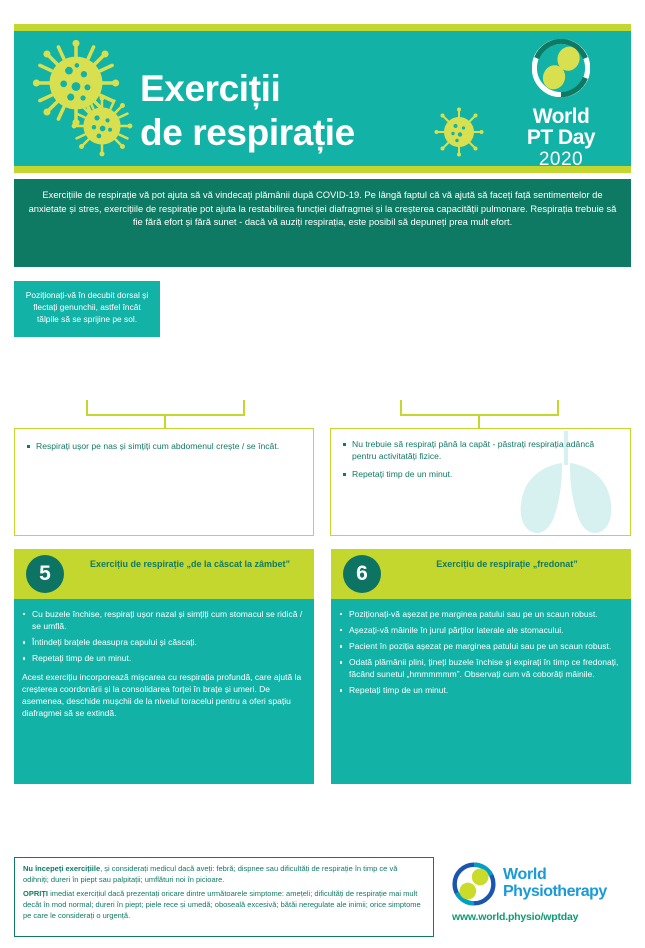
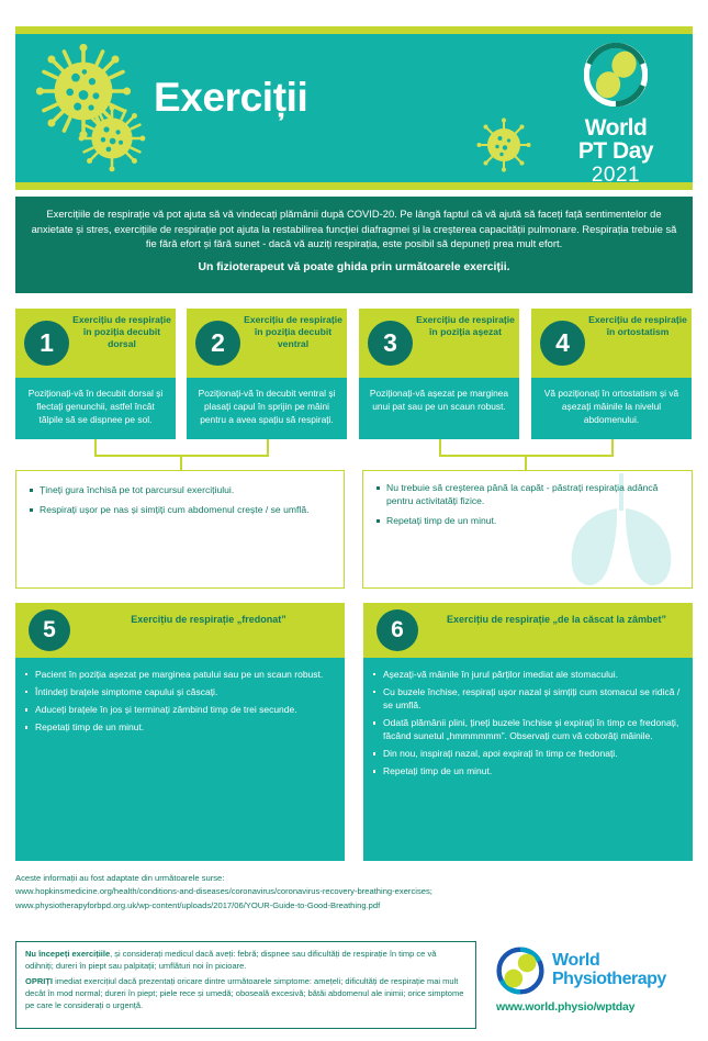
  Exerciții
- de respirație
  World
  PT Day
- 2020
+ 2021
- Exercițiile de respirație vă pot ajuta să vă vindecați plămânii după COVID-19. Pe lângă faptul că vă ajută să faceți față sentimentelor de anxietate și stres, exercițiile de respirație pot ajuta la restabilirea funcției diafragmei și la creșterea capacității pulmonare. Respirația trebuie să fie fără efort și fără sunet - dacă vă auziți respirația, este posibil să depuneți prea mult efort.
+ Exercițiile de respirație vă pot ajuta să vă vindecați plămânii după COVID-20. Pe lângă faptul că vă ajută să faceți față sentimentelor de anxietate și stres, exercițiile de respirație pot ajuta la restabilirea funcției diafragmei și la creșterea capacității pulmonare. Respirația trebuie să fie fără efort și fără sunet - dacă vă auziți respirația, este posibil să depuneți prea mult efort.
+ Un fizioterapeut vă poate ghida prin următoarele exerciții.
+ 1
+ Exercițiu de respirație în poziția decubit dorsal
- Poziționați-vă în decubit dorsal și flectați genunchii, astfel încât tălpile să se sprijine pe sol.
+ Poziționați-vă în decubit dorsal și flectați genunchii, astfel încât tălpile să se dispnee pe sol.
+ 2
+ Exercițiu de respirație în poziția decubit ventral
+ Poziționați-vă în decubit ventral și plasați capul în sprijin pe mâini pentru a avea spațiu să respirați.
+ 3
+ Exercițiu de respirație în poziția așezat
+ Poziționați-vă așezat pe marginea unui pat sau pe un scaun robust.
+ 4
+ Exercițiu de respirație în ortostatism
+ Vă poziționați în ortostatism și vă așezați mâinile la nivelul abdomenului.
+ Țineți gura închisă pe tot parcursul exercițiului.
- Respirați ușor pe nas și simțiți cum abdomenul crește / se încât.
+ Respirați ușor pe nas și simțiți cum abdomenul crește / se umflă.
- Nu trebuie să respirați până la capăt - păstrați respirația adâncă pentru activitatăți fizice.
+ Nu trebuie să creșterea până la capăt - păstrați respirația adâncă pentru activitatăți fizice.
  Repetați timp de un minut.
  5
- Exercițiu de respirație „de la căscat la zâmbet”
+ Exercițiu de respirație „fredonat”
- Cu buzele închise, respirați ușor nazal și simțiți cum stomacul se ridică / se umflă.
+ Pacient în poziția așezat pe marginea patului sau pe un scaun robust.
- Întindeți brațele deasupra capului și căscați.
+ Întindeți brațele simptome capului și căscați.
+ Aduceți brațele în jos și terminați zâmbind timp de trei secunde.
  Repetați timp de un minut.
- Acest exercițiu incorporează mișcarea cu respirația profundă, care ajută la creșterea coordonării și la consolidarea forței în brațe și umeri. De asemenea, deschide mușchii de la nivelul toracelui pentru a oferi spațiu diafragmei să se extindă.
  6
- Exercițiu de respirație „fredonat”
+ Exercițiu de respirație „de la căscat la zâmbet”
- Poziționați-vă așezat pe marginea patului sau pe un scaun robust.
- Așezați-vă mâinile în jurul părților laterale ale stomacului.
+ Așezați-vă mâinile în jurul părților imediat ale stomacului.
- Pacient în poziția așezat pe marginea patului sau pe un scaun robust.
+ Cu buzele închise, respirați ușor nazal și simțiți cum stomacul se ridică / se umflă.
  Odată plămânii plini, țineți buzele închise și expirați în timp ce fredonați, făcând sunetul „hmmmmmm”. Observați cum vă coborâți mâinile.
+ Din nou, inspirați nazal, apoi expirați în timp ce fredonați.
  Repetați timp de un minut.
+ Aceste informații au fost adaptate din următoarele surse:
+ www.hopkinsmedicine.org/health/conditions-and-diseases/coronavirus/coronavirus-recovery-breathing-exercises;
+ www.physiotherapyforbpd.org.uk/wp-content/uploads/2017/06/YOUR-Guide-to-Good-Breathing.pdf
  Nu începeți exercițiile, și considerați medicul dacă aveți: febră; dispnee sau dificultăți de respirație în timp ce vă odihniți; dureri în piept sau palpitații; umflături noi în picioare.
- OPRIȚI imediat exercițiul dacă prezentați oricare dintre următoarele simptome: amețeli; dificultăți de respirație mai mult decât în mod normal; dureri în piept; piele rece și umedă; oboseală excesivă; bătăi neregulate ale inimii; orice simptome pe care le considerați o urgență.
+ OPRIȚI imediat exercițiul dacă prezentați oricare dintre următoarele simptome: amețeli; dificultăți de respirație mai mult decât în mod normal; dureri în piept; piele rece și umedă; oboseală excesivă; bătăi abdomenul ale inimii; orice simptome pe care le considerați o urgență.
  World
  Physiotherapy
  www.world.physio/wptday
